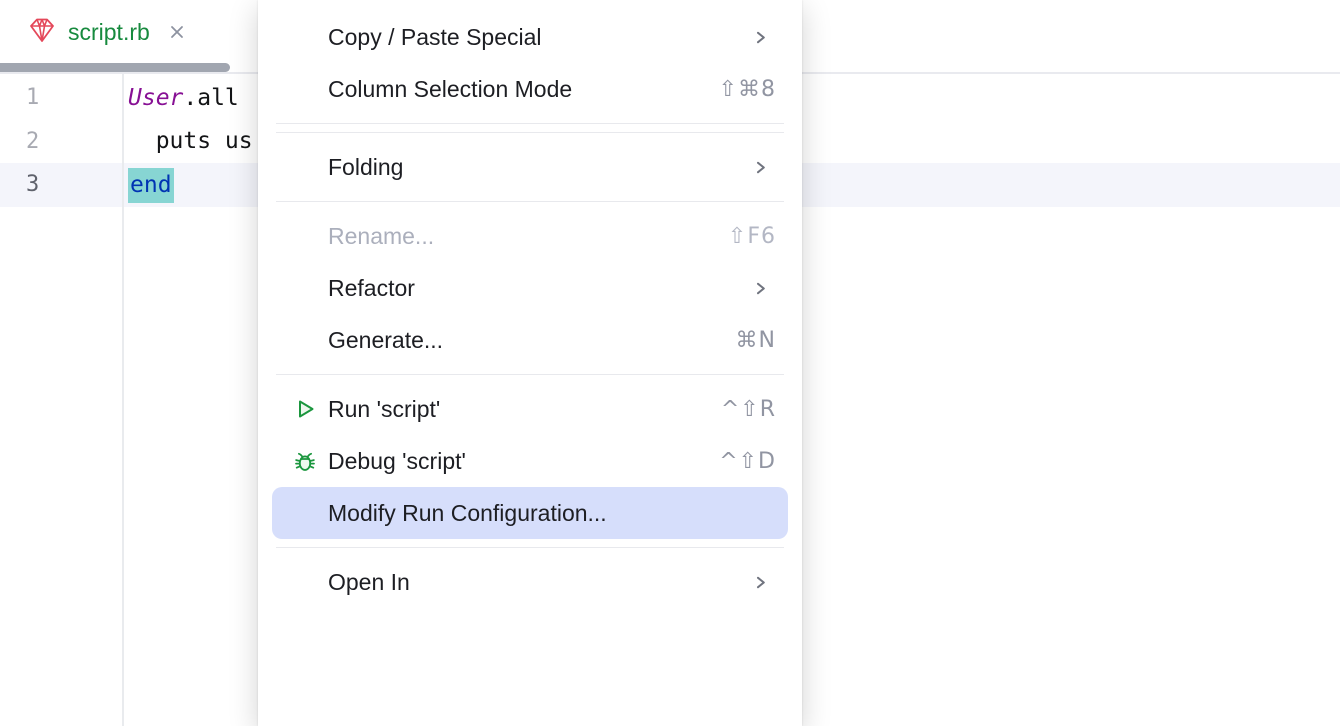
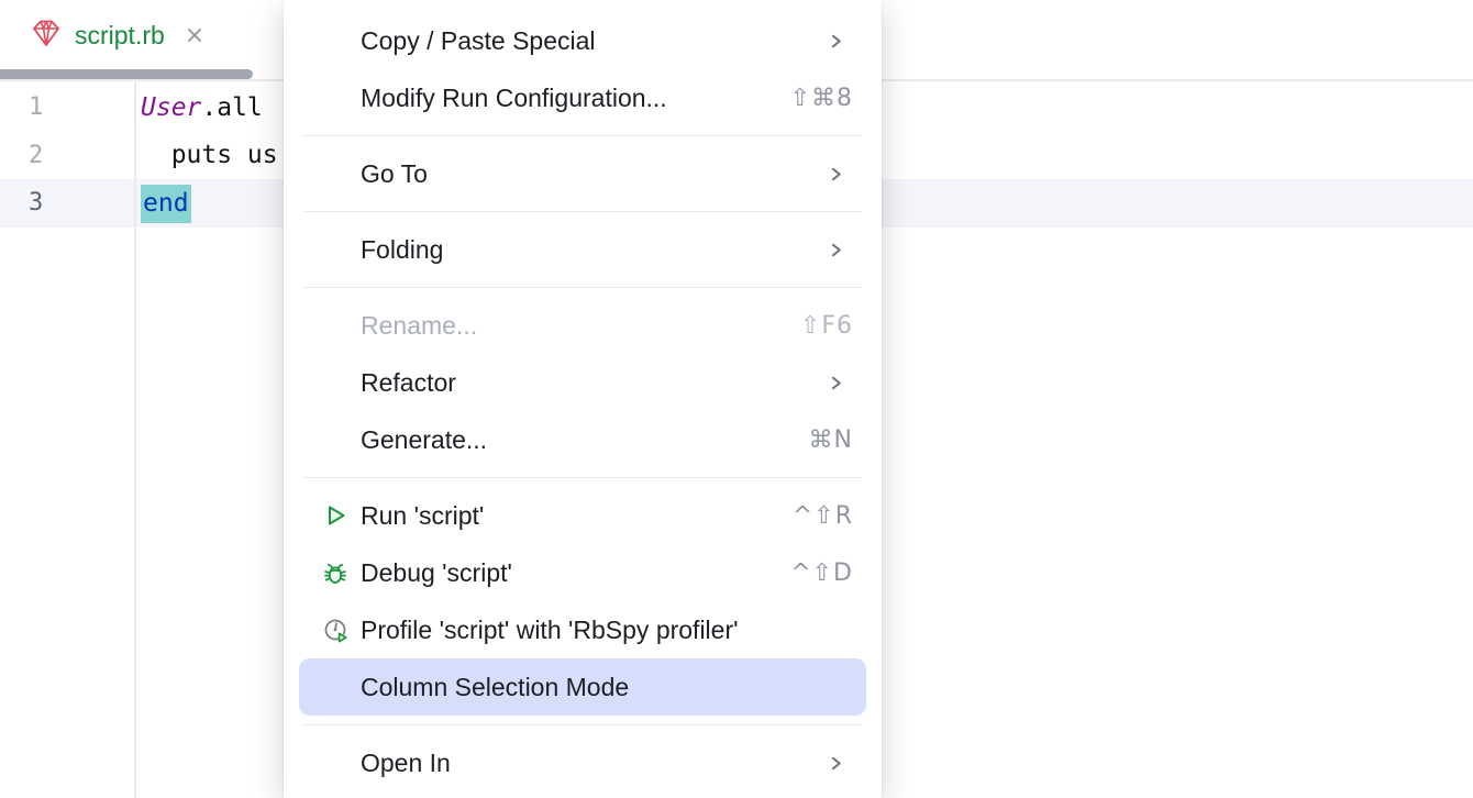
  script.rb
  1
  User.all
  2
  puts us
  3
  end
  Copy / Paste Special
- Column Selection Mode
+ Modify Run Configuration...
  ⇧⌘8
+ Go To
  Folding
  Rename...
  ⇧F6
  Refactor
  Generate...
  ⌘N
  Run 'script'
  ^⇧R
  Debug 'script'
  ^⇧D
+ Profile 'script' with 'RbSpy profiler'
- Modify Run Configuration...
+ Column Selection Mode
  Open In
